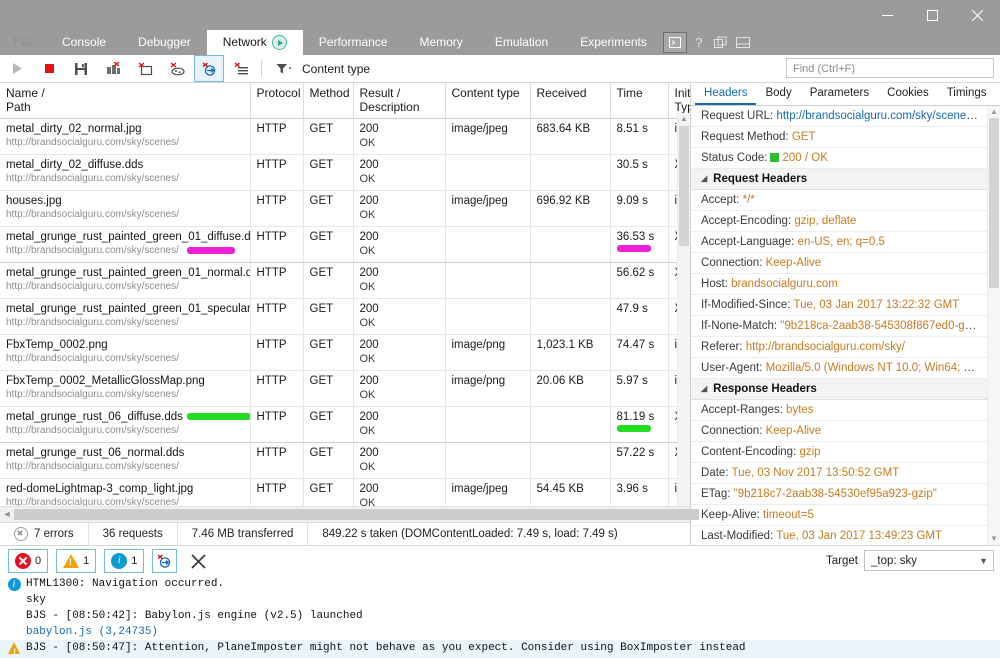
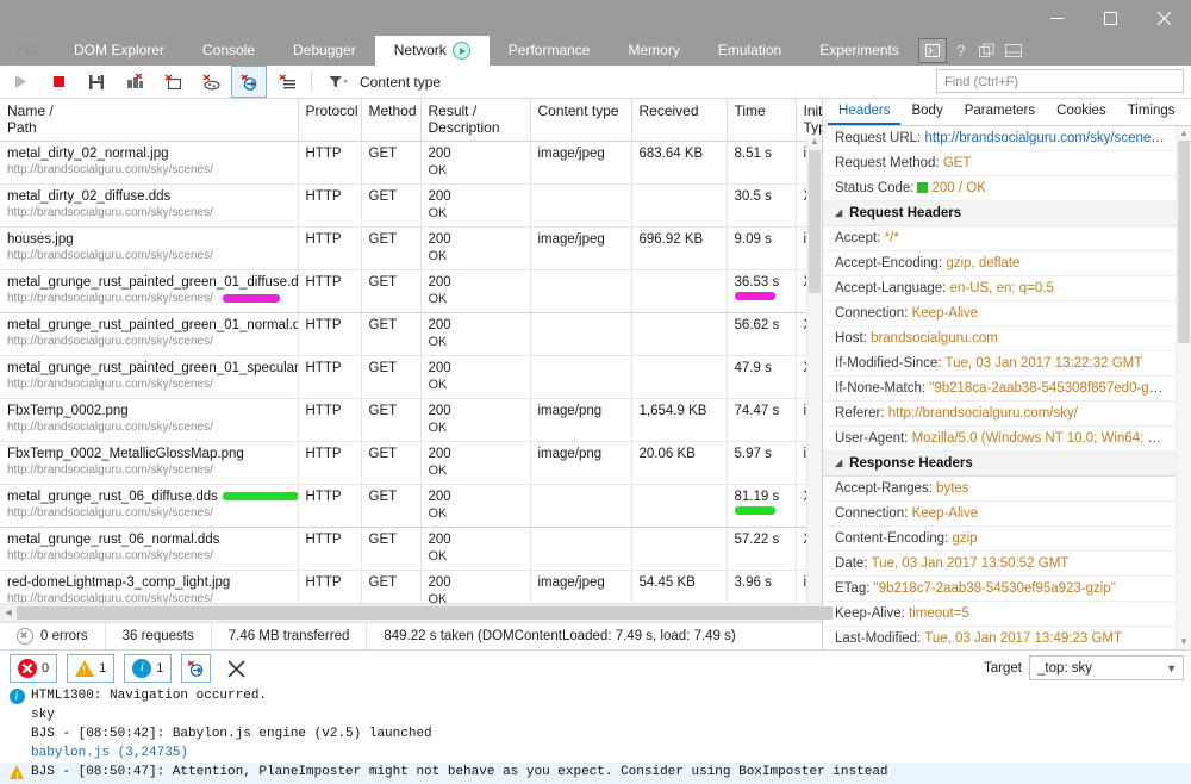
+ DOM Explorer
  Console
  Debugger
  Network
  Performance
  Memory
  Emulation
  Experiments
  ?
  Content type
  Find (Ctrl+F)
  Name / Path	Protocol	Method	Result / Description	Content type	Received	Time	Init Ty
  metal_dirty_02_normal.jpghttp://brandsocialguru.com/sky/scenes/	HTTP	GET	200OK	image/jpeg	683.64 KB	8.51 s	i
  metal_dirty_02_diffuse.ddshttp://brandsocialguru.com/sky/scenes/	HTTP	GET	200OK			30.5 s
  houses.jpghttp://brandsocialguru.com/sky/scenes/	HTTP	GET	200OK	image/jpeg	696.92 KB	9.09 s	i
  metal_grunge_rust_painted_green_01_diffuse.dhttp://brandsocialguru.com/sky/scenes/	HTTP	GET	200OK			36.53 s
  metal_grunge_rust_painted_green_01_normal.dhttp://brandsocialguru.com/sky/scenes/	HTTP	GET	200OK			56.62 s
  metal_grunge_rust_painted_green_01_specularhttp://brandsocialguru.com/sky/scenes/	HTTP	GET	200OK			47.9 s
- FbxTemp_0002.pnghttp://brandsocialguru.com/sky/scenes/	HTTP	GET	200OK	image/png	1,023.1 KB	74.47 s	i
+ FbxTemp_0002.pnghttp://brandsocialguru.com/sky/scenes/	HTTP	GET	200OK	image/png	1,654.9 KB	74.47 s	i
  FbxTemp_0002_MetallicGlossMap.pnghttp://brandsocialguru.com/sky/scenes/	HTTP	GET	200OK	image/png	20.06 KB	5.97 s	i
  metal_grunge_rust_06_diffuse.ddshttp://brandsocialguru.com/sky/scenes/	HTTP	GET	200OK			81.19 s
  metal_grunge_rust_06_normal.ddshttp://brandsocialguru.com/sky/scenes/	HTTP	GET	200OK			57.22 s
  red-domeLightmap-3_comp_light.jpghttp://brandsocialguru.com/sky/scenes/	HTTP	GET	200OK	image/jpeg	54.45 KB	3.96 s	i
  ▲
  ◄
- 7 errors
+ 0 errors
  36 requests
  7.46 MB transferred
  849.22 s taken (DOMContentLoaded: 7.49 s, load: 7.49 s)
  Headers
  Body
  Parameters
  Cookies
  Timings
  Request URL: http://brandsocialguru.com/sky/scenes/...
  Request Method: GET
  Status Code: 200 / OK
  ◢ Request Headers
  Accept: */*
  Accept-Encoding: gzip, deflate
  Accept-Language: en-US, en; q=0.5
  Connection: Keep-Alive
  Host: brandsocialguru.com
  If-Modified-Since: Tue, 03 Jan 2017 13:22:32 GMT
  If-None-Match: "9b218ca-2aab38-545308f867ed0-gzip"
  Referer: http://brandsocialguru.com/sky/
  User-Agent: Mozilla/5.0 (Windows NT 10.0; Win64; x64.
  ◢ Response Headers
  Accept-Ranges: bytes
  Connection: Keep-Alive
  Content-Encoding: gzip
- Date: Tue, 03 Nov 2017 13:50:52 GMT
+ Date: Tue, 03 Jan 2017 13:50:52 GMT
  ETag: "9b218c7-2aab38-54530ef95a923-gzip"
  Keep-Alive: timeout=5
  Last-Modified: Tue, 03 Jan 2017 13:49:23 GMT
  ▲
  ▼
  0
  1
  1
  Target
  _top: sky
  ▼
  HTML1300: Navigation occurred.
  sky
  BJS - [08:50:42]: Babylon.js engine (v2.5) launched
  babylon.js (3,24735)
  BJS - [08:50:47]: Attention, PlaneImposter might not behave as you expect. Consider using BoxImposter instead
